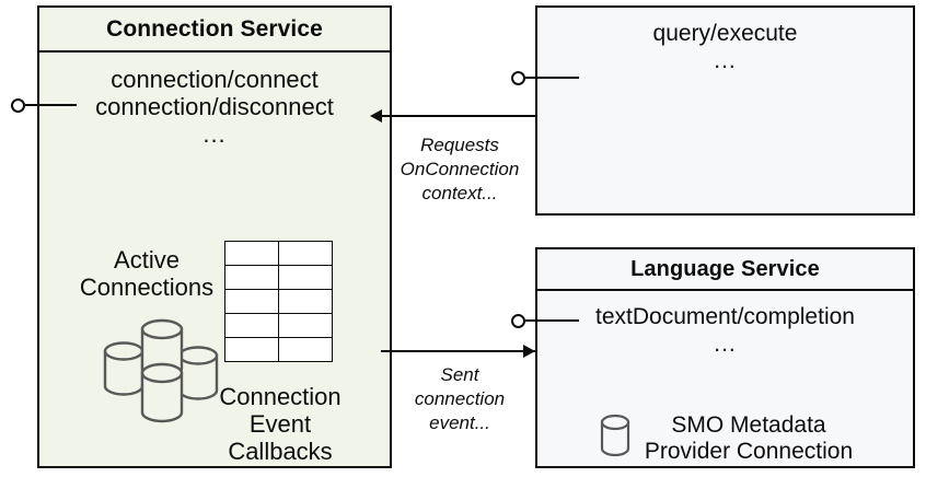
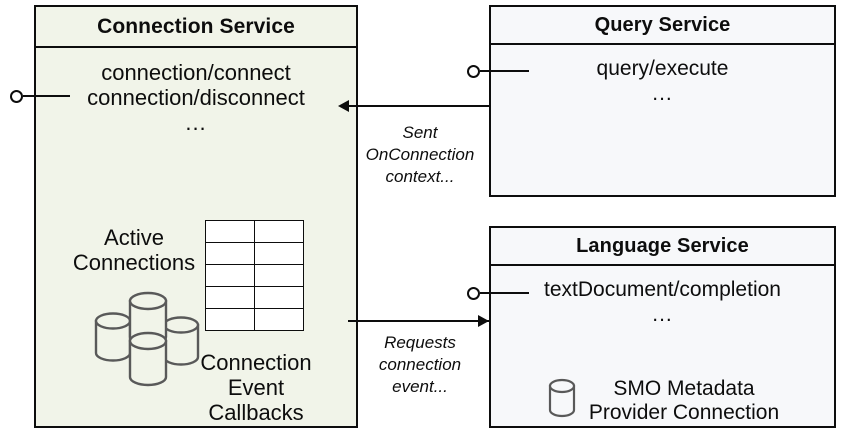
  Connection Service
  connection/connect
  connection/disconnect
  ...
  Active
  Connections
  Connection
  Event
  Callbacks
+ Query Service
  query/execute
  ...
  Language Service
  textDocument/completion
  ...
  SMO Metadata
  Provider Connection
- Requests
+ Sent
  OnConnection
  context...
- Sent
+ Requests
  connection
  event...
